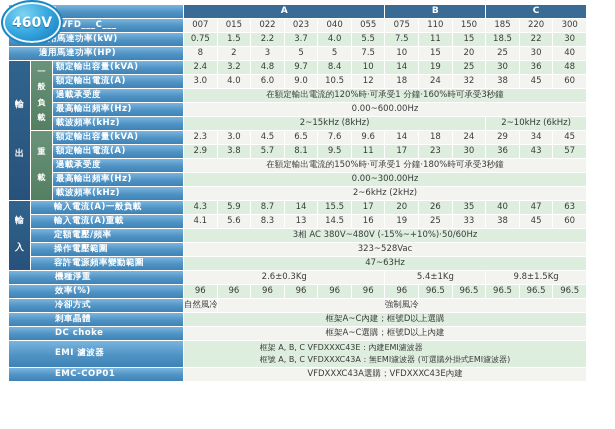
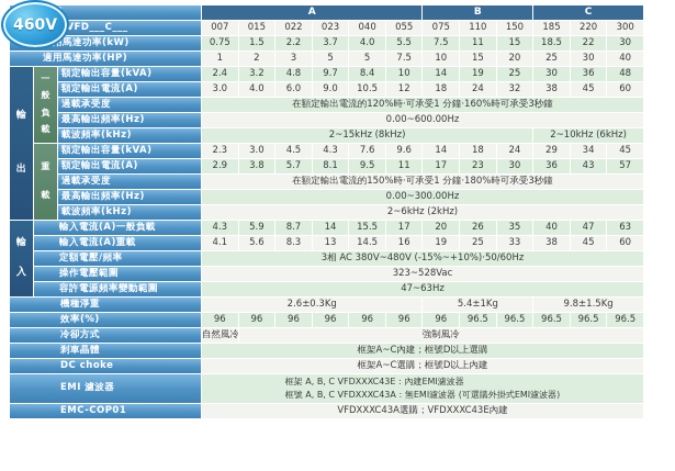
  460V
  VFD___C___	007	015	022	023	040	055	075	110	150	185	220	300
  馬達功率(kW)	0.75	1.5	2.2	3.7	4.0	5.5	7.5	11	15	18.5	22	30
- 適用馬達功率(HP)	8	2	3	5	5	7.5	10	15	20	25	30	40
+ 適用馬達功率(HP)	1	2	3	5	5	7.5	10	15	20	25	30	40
  輸出	一般負載	額定輸出容量(kVA)	2.4	3.2	4.8	9.7	8.4	10	14	19	25	30	36	48
  額定輸出電流(A)	3.0	4.0	6.0	9.0	10.5	12	18	24	32	38	45	60
  過載承受度	在額定輸出電流的120%時·可承受1 分鐘·160%時可承受3秒鐘
  最高輸出頻率(Hz)	0.00~600.00Hz
  載波頻率(kHz)	2~15kHz (8kHz)	2~10kHz (6kHz)
- 重載	額定輸出容量(kVA)	2.3	3.0	4.5	6.5	7.6	9.6	14	18	24	29	34	45
+ 重載	額定輸出容量(kVA)	2.3	3.0	4.5	4.3	7.6	9.6	14	18	24	29	34	45
  額定輸出電流(A)	2.9	3.8	5.7	8.1	9.5	11	17	23	30	36	43	57
  過載承受度	在額定輸出電流的150%時·可承受1 分鐘·180%時可承受3秒鐘
  最高輸出頻率(Hz)	0.00~300.00Hz
  載波頻率(kHz)	2~6kHz (2kHz)
  輸入	輸入電流(A)一般負載	4.3	5.9	8.7	14	15.5	17	20	26	35	40	47	63
  輸入電流(A)重載	4.1	5.6	8.3	13	14.5	16	19	25	33	38	45	60
  定額電壓/頻率	3相 AC 380V~480V (-15%~+10%)·50/60Hz
  操作電壓範圍	323~528Vac
  容許電源頻率變動範圍	47~63Hz
  機種淨重	2.6±0.3Kg	5.4±1Kg	9.8±1.5Kg
  效率(%)	96	96	96	96	96	96	96	96.5	96.5	96.5	96.5	96.5
  冷卻方式	自然風冷	強制風冷
  剎車晶體	框架A~C內建；框號D以上選購
  DC choke	框架A~C選購；框號D以上內建
  EMI 濾波器	框架 A, B, C VFDXXXC43E：內建EMI濾波器框號 A, B, C VFDXXXC43A：無EMI濾波器 (可選購外掛式EMI濾波器)
  EMC-COP01	VFDXXXC43A選購；VFDXXXC43E內建
